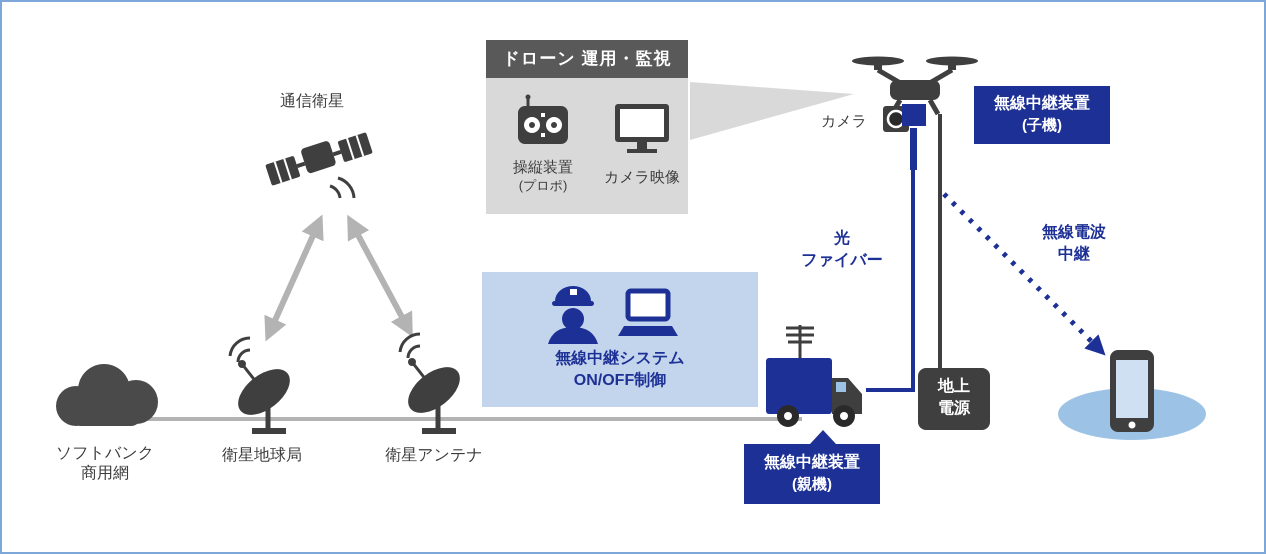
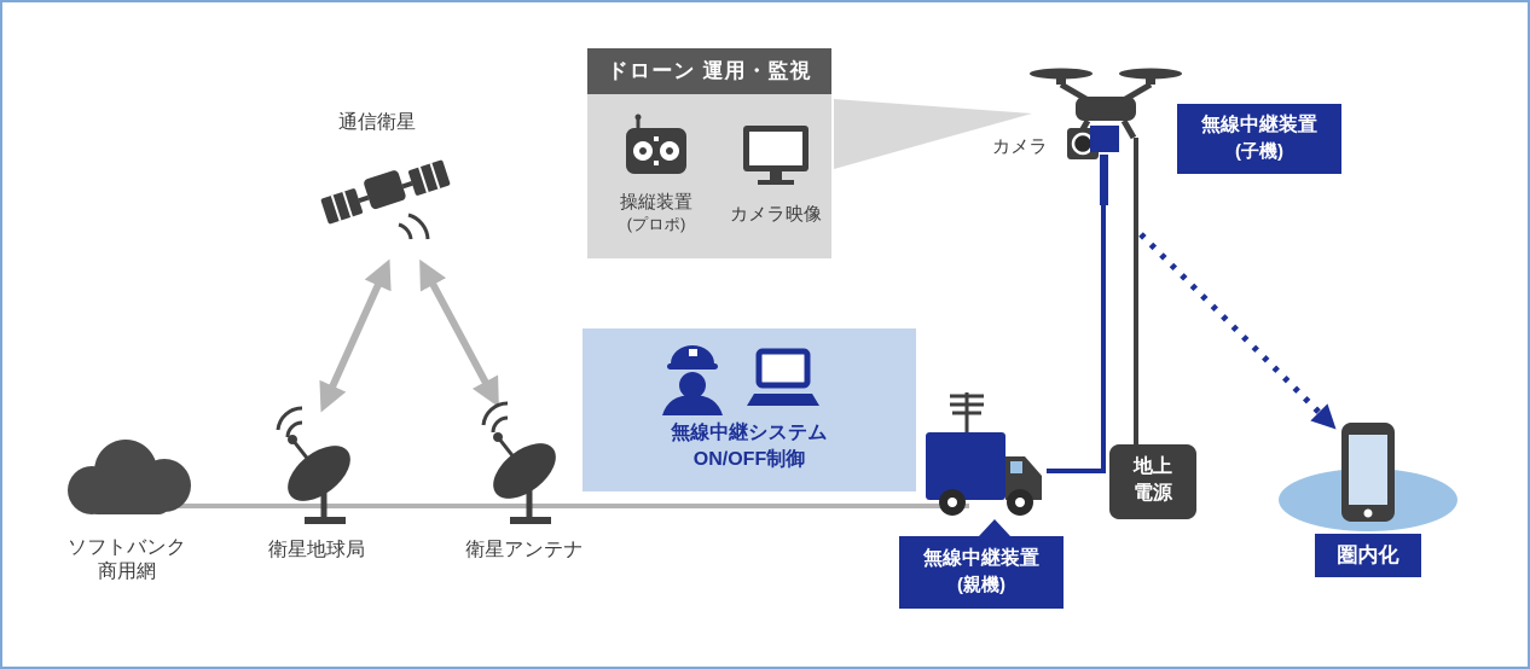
  通信衛星
  ソフトバンク
  商用網
  衛星地球局
  衛星アンテナ
  ドローン 運用・監視
  操縦装置
  (プロポ)
  カメラ映像
  無線中継システム
  ON/OFF制御
  カメラ
  無線中継装置
  (子機)
- 光
- ファイバー
- 無線電波
- 中継
  地上
  電源
  無線中継装置
  (親機)
+ 圏内化
